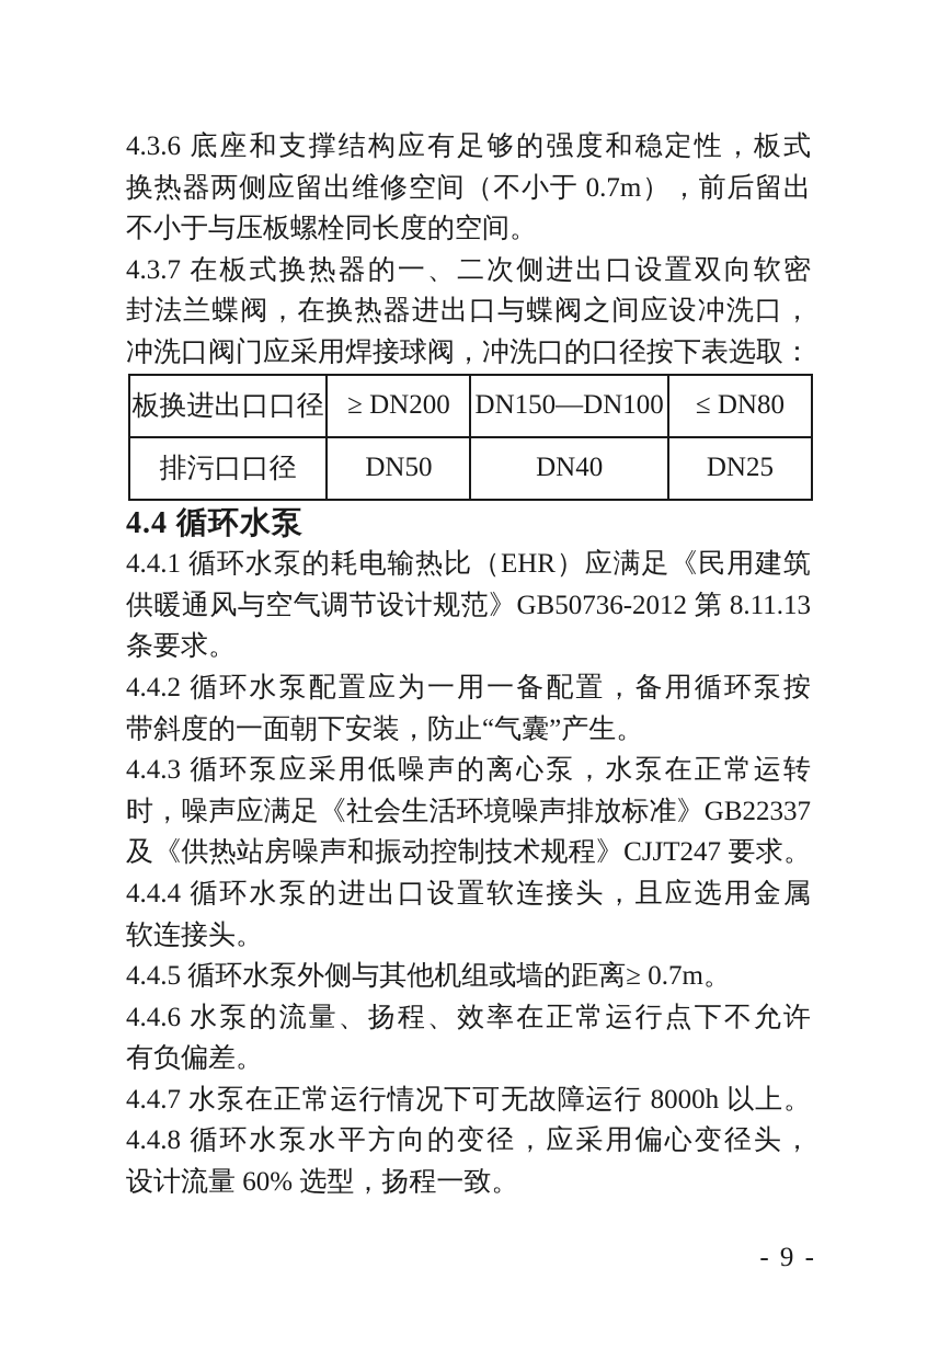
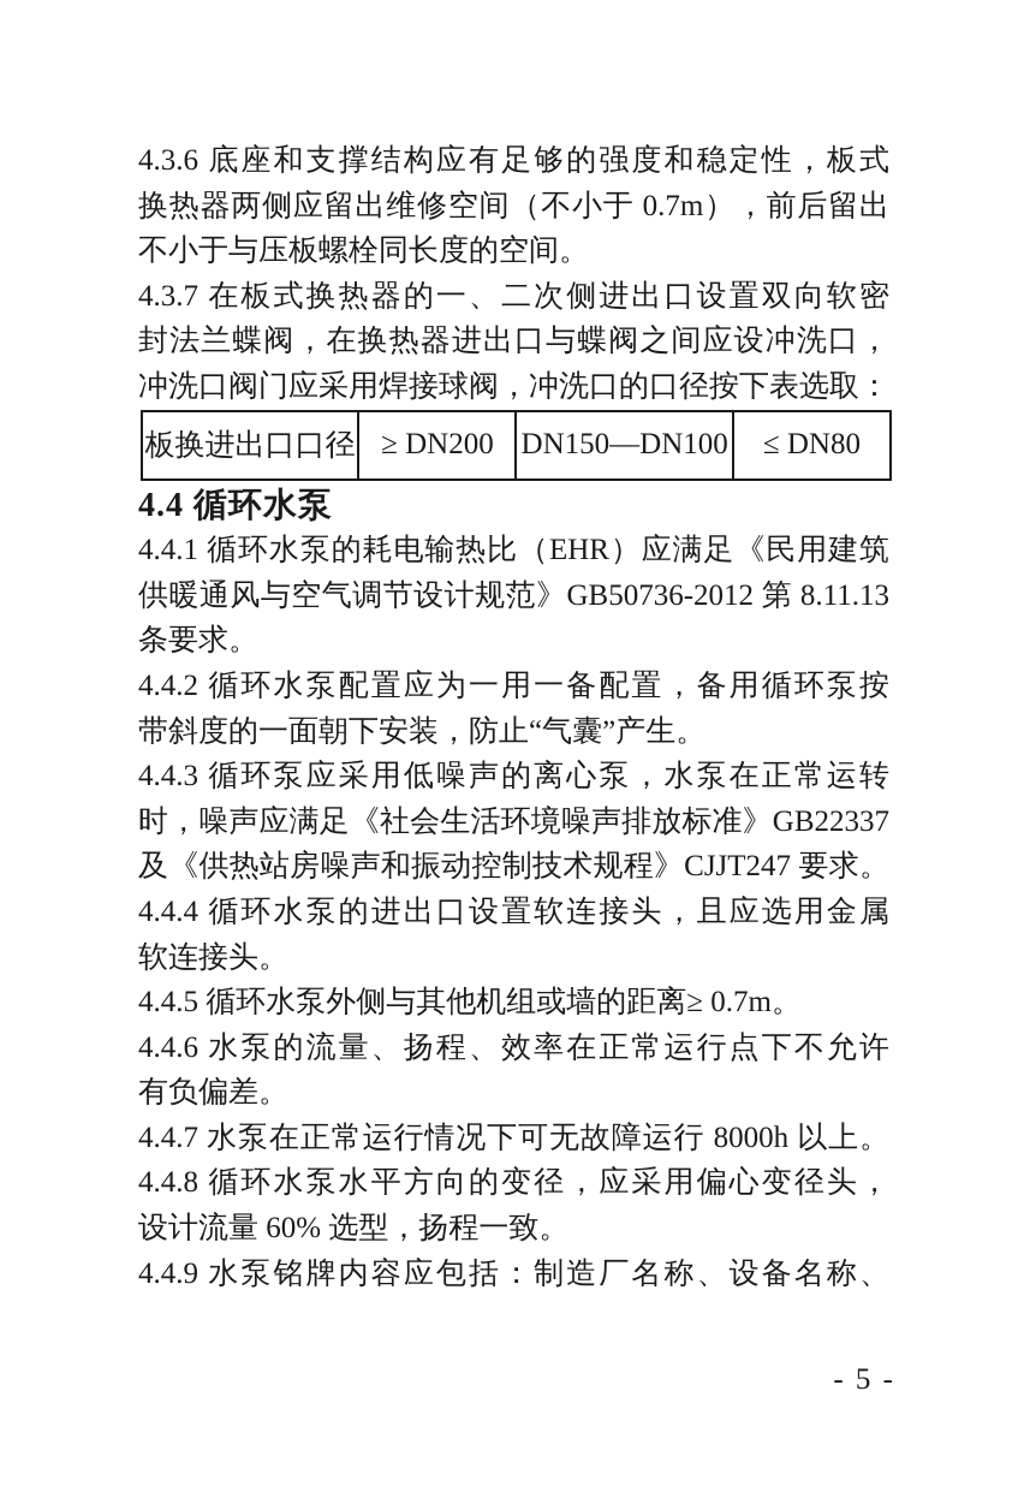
  4.3.6 底座和支撑结构应有足够的强度和稳定性，板式
  换热器两侧应留出维修空间（不小于 0.7m），前后留出
  不小于与压板螺栓同长度的空间。
  4.3.7 在板式换热器的一、二次侧进出口设置双向软密
  封法兰蝶阀，在换热器进出口与蝶阀之间应设冲洗口，
  冲洗口阀门应采用焊接球阀，冲洗口的口径按下表选取：
  板换进出口口径	≥ DN200	DN150—DN100	≤ DN80
- 排污口口径	DN50	DN40	DN25
  4.4 循环水泵
  4.4.1 循环水泵的耗电输热比（EHR）应满足《民用建筑
  供暖通风与空气调节设计规范》GB50736-2012 第 8.11.13
  条要求。
  4.4.2 循环水泵配置应为一用一备配置，备用循环泵按
  带斜度的一面朝下安装，防止“气囊”产生。
  4.4.3 循环泵应采用低噪声的离心泵，水泵在正常运转
  时，噪声应满足《社会生活环境噪声排放标准》GB22337
  及《供热站房噪声和振动控制技术规程》CJJT247 要求。
  4.4.4 循环水泵的进出口设置软连接头，且应选用金属
  软连接头。
  4.4.5 循环水泵外侧与其他机组或墙的距离≥ 0.7m。
  4.4.6 水泵的流量、扬程、效率在正常运行点下不允许
  有负偏差。
  4.4.7 水泵在正常运行情况下可无故障运行 8000h 以上。
  4.4.8 循环水泵水平方向的变径，应采用偏心变径头，
  设计流量 60% 选型，扬程一致。
+ 4.4.9 水泵铭牌内容应包括：制造厂名称、设备名称、
- - 9 -
+ - 5 -
